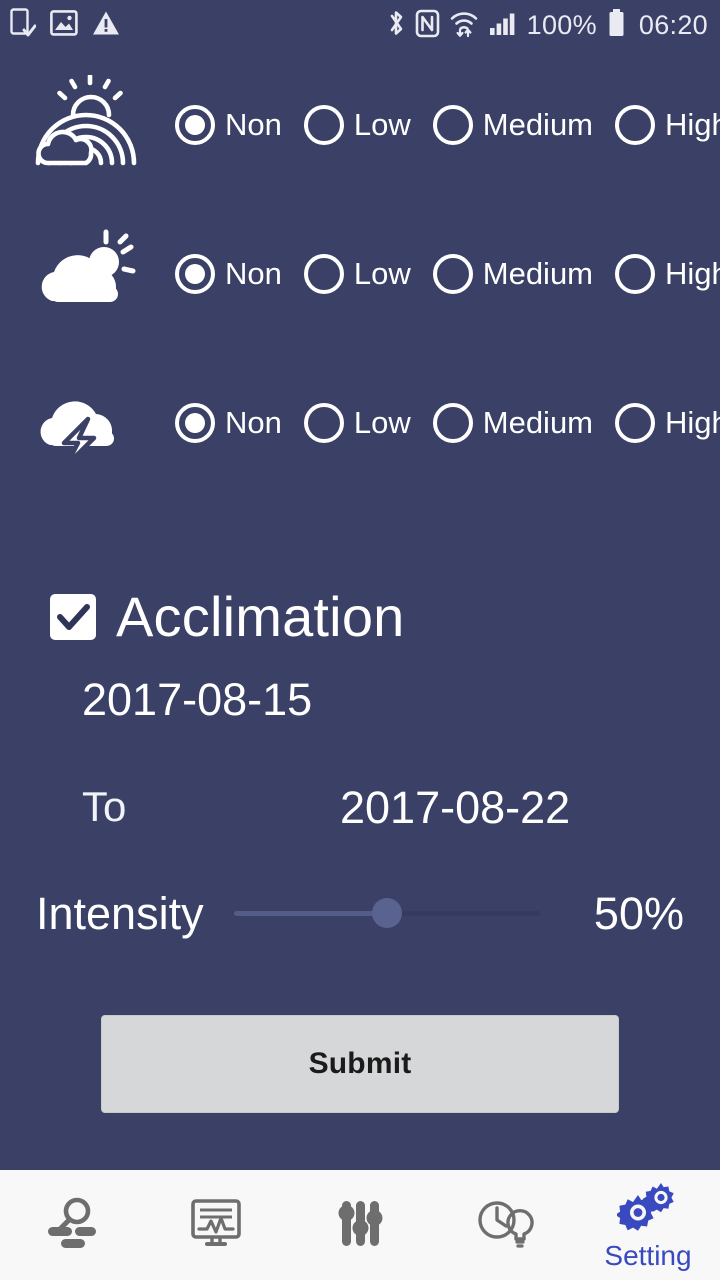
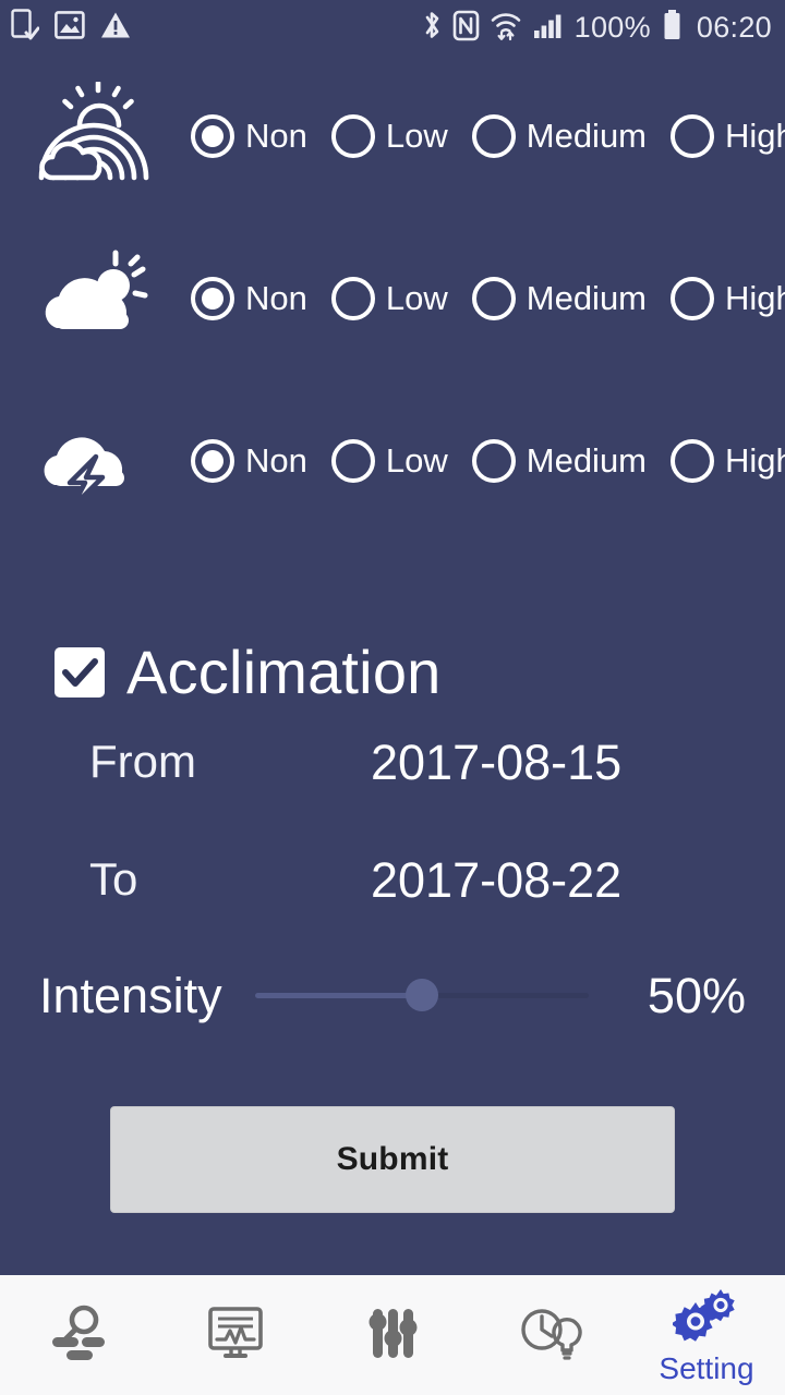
  100%
  06:20
  Non
  Low
  Medium
  Hig
  Non
  Low
  Medium
  Hig
  Non
  Low
  Medium
  Hig
  Acclimation
+ From
  2017-08-15
  To
  2017-08-22
  Intensity
  50%
  Submit
  Setting
